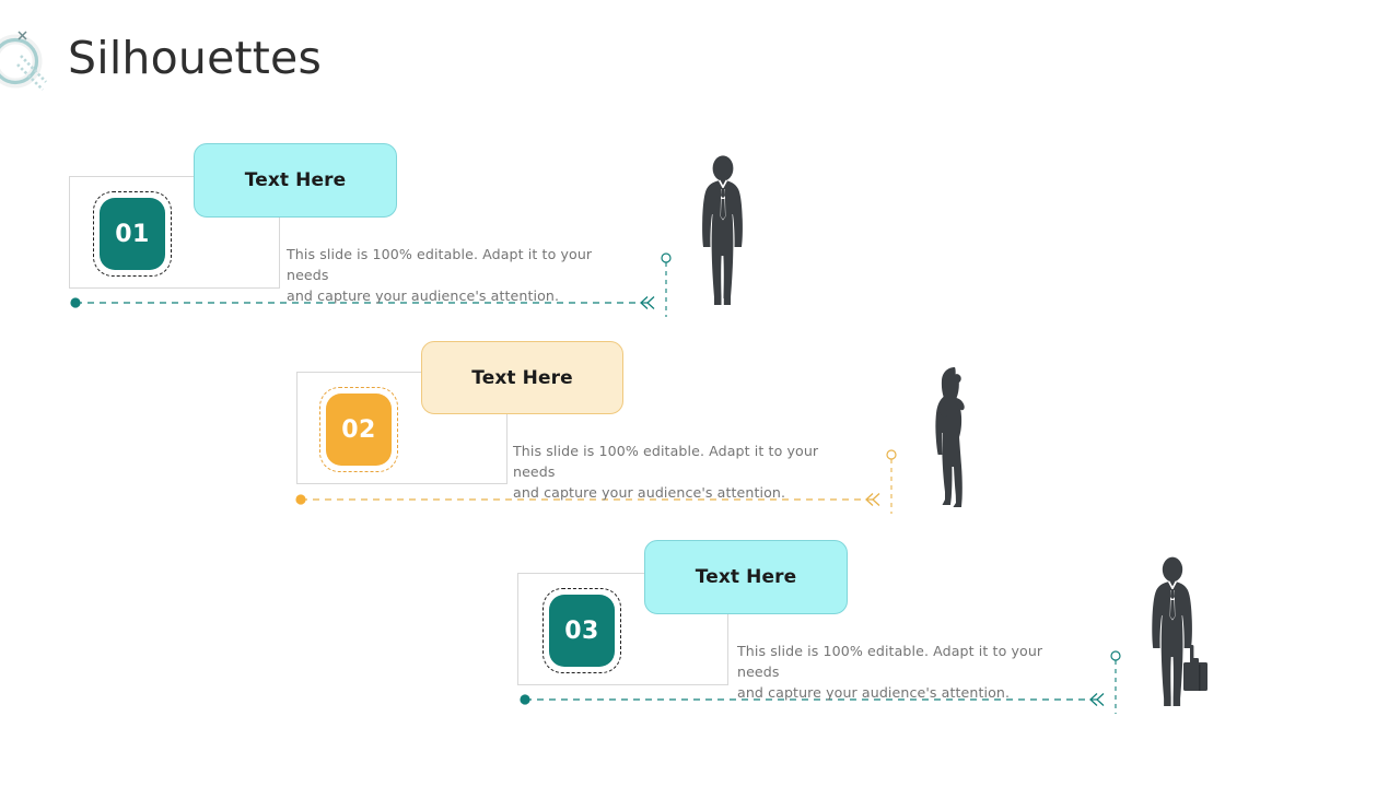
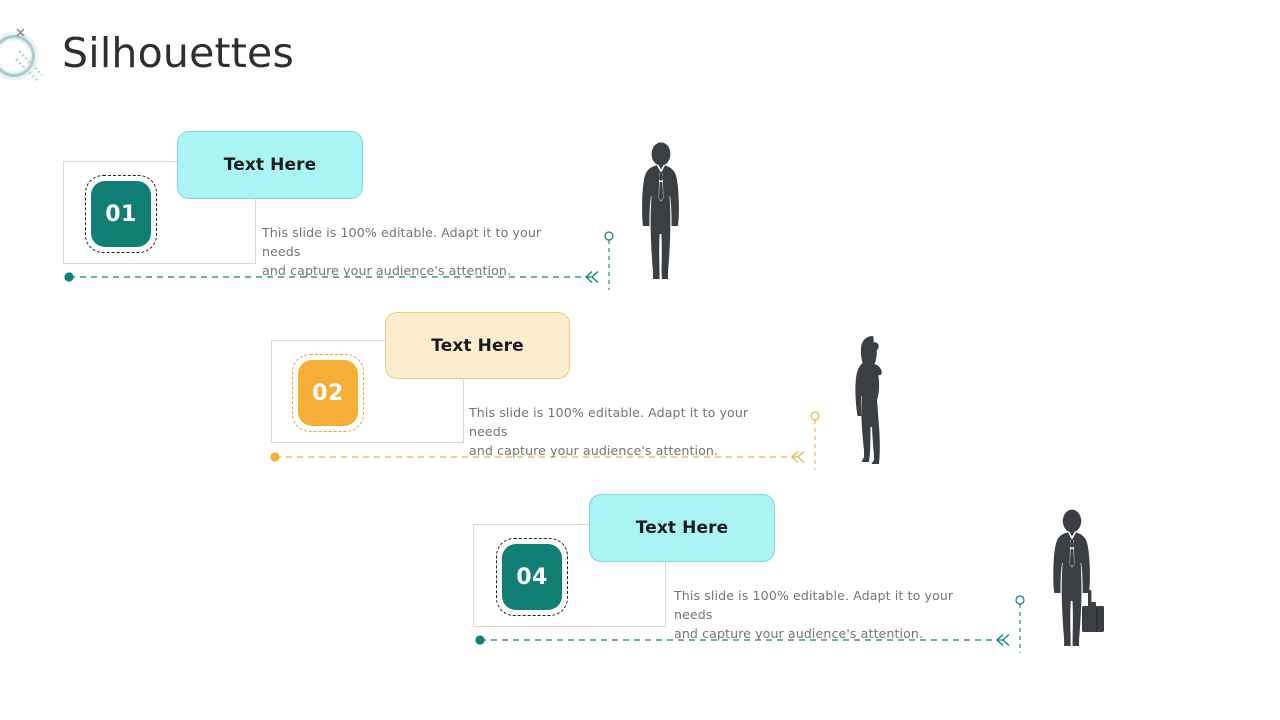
  Silhouettes
  01
  Text Here
  This slide is 100% editable. Adapt it to your needs
  and capture your audience's attention.
  02
  Text Here
  This slide is 100% editable. Adapt it to your needs
  and capture your audience's attention.
- 03
+ 04
  Text Here
  This slide is 100% editable. Adapt it to your needs
  and capture your audience's attention.
